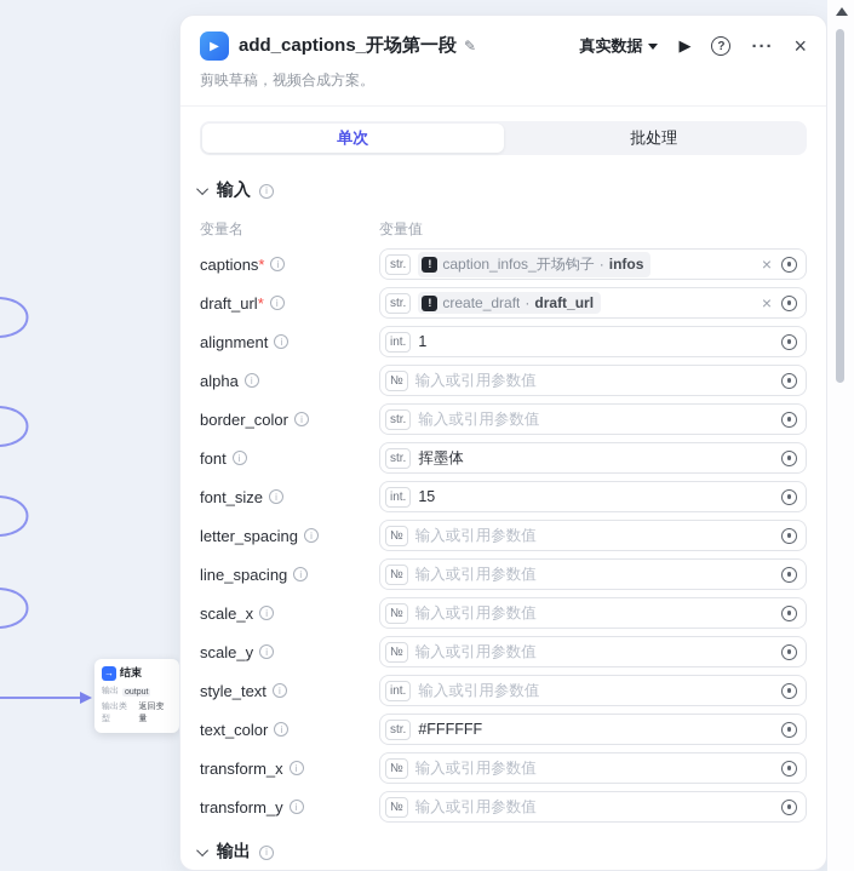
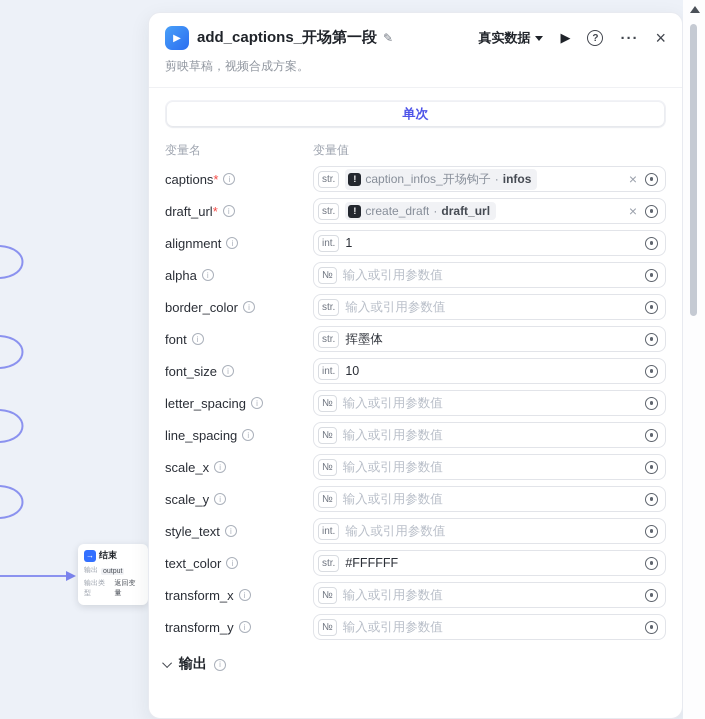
  →
  结束
  ▶
  add_captions_开场第一段
  ✎
  真实数据
  ▶
  ?
  ···
  ×
  剪映草稿，视频合成方案。
  单次
- 批处理
- 输入
  变量名
  变量值
  captions
  *
  str.
  !
  caption_infos_开场钩子
  ·
  infos
  ×
  draft_url
  *
  str.
  !
  create_draft
  ·
  draft_url
  ×
  alignment
  int.
  1
  alpha
  №
  输入或引用参数值
  border_color
  str.
  输入或引用参数值
  font
  str.
  挥墨体
  font_size
  int.
- 15
+ 10
  letter_spacing
  №
  输入或引用参数值
  line_spacing
  №
  输入或引用参数值
  scale_x
  №
  输入或引用参数值
  scale_y
  №
  输入或引用参数值
  style_text
  int.
  输入或引用参数值
  text_color
  str.
  #FFFFFF
  transform_x
  №
  输入或引用参数值
  transform_y
  №
  输入或引用参数值
  输出
